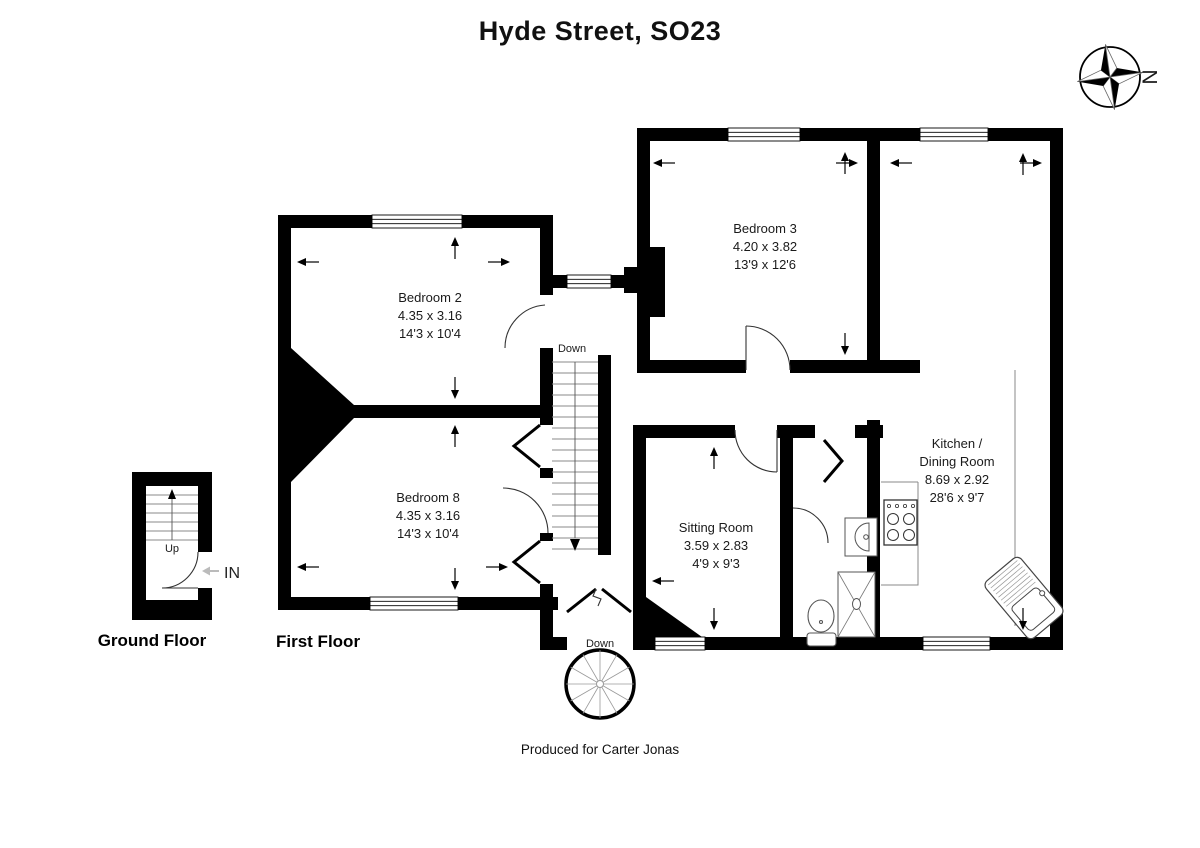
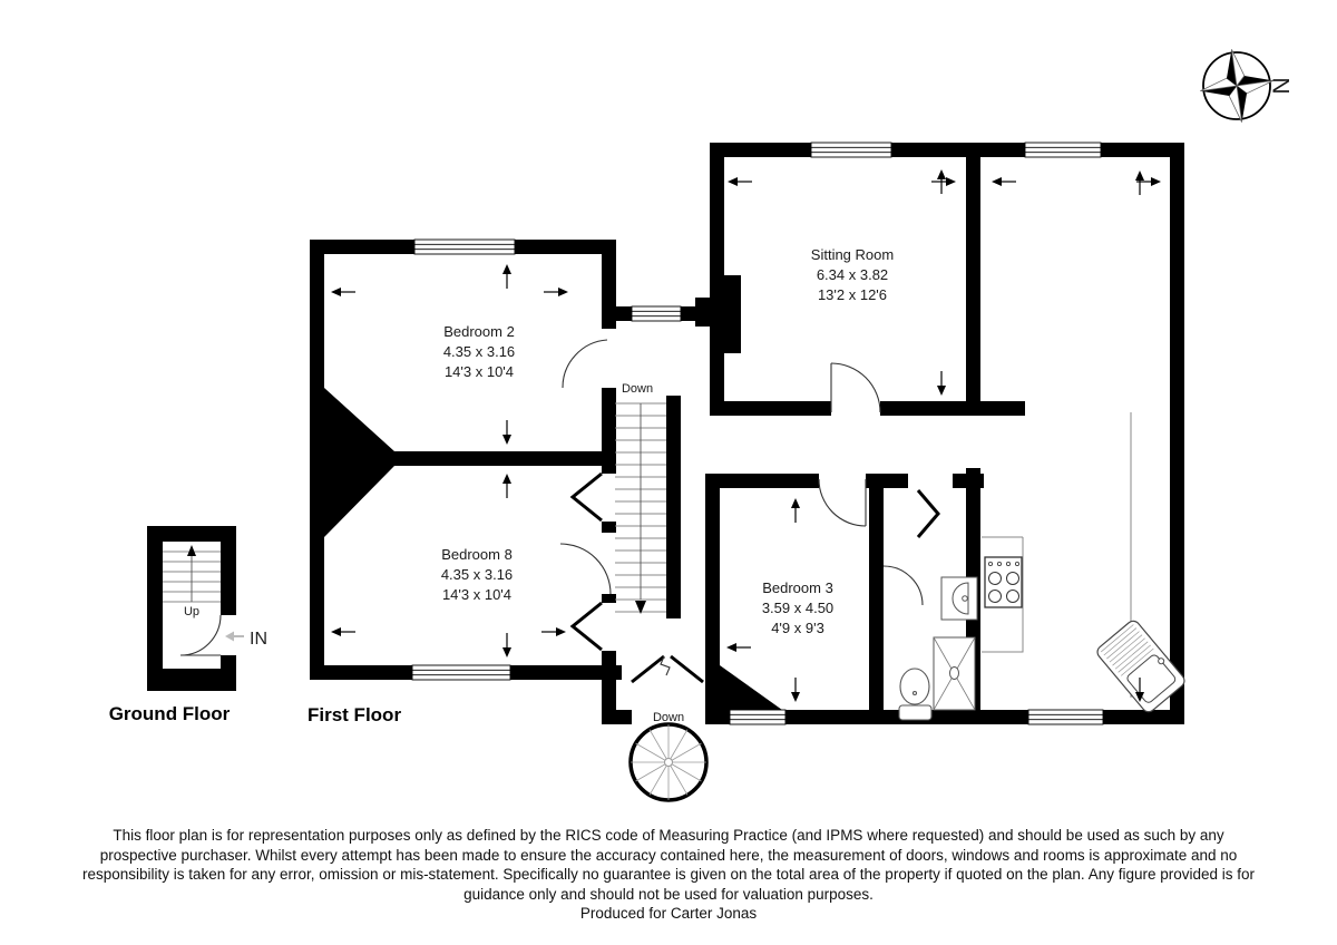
- Hyde Street, SO23
  Up
  IN
  Ground Floor
  Down
  Down
  Bedroom 2
  4.35 x 3.16
  14'3 x 10'4
  Bedroom 8
  4.35 x 3.16
  14'3 x 10'4
- Bedroom 3
+ Sitting Room
- 4.20 x 3.82
+ 6.34 x 3.82
- 13'9 x 12'6
+ 13'2 x 12'6
- Sitting Room
+ Bedroom 3
- 3.59 x 2.83
+ 3.59 x 4.50
  4'9 x 9'3
- Kitchen /
- Dining Room
- 8.69 x 2.92
- 28'6 x 9'7
  First Floor
+ This floor plan is for representation purposes only as defined by the RICS code of Measuring Practice (and IPMS where requested) and should be used as such by any prospective purchaser. Whilst every attempt has been made to ensure the accuracy contained here, the measurement of doors, windows and rooms is approximate and no responsibility is taken for any error, omission or mis-statement. Specifically no guarantee is given on the total area of the property if quoted on the plan. Any figure provided is for guidance only and should not be used for valuation purposes.
  Produced for Carter Jonas
